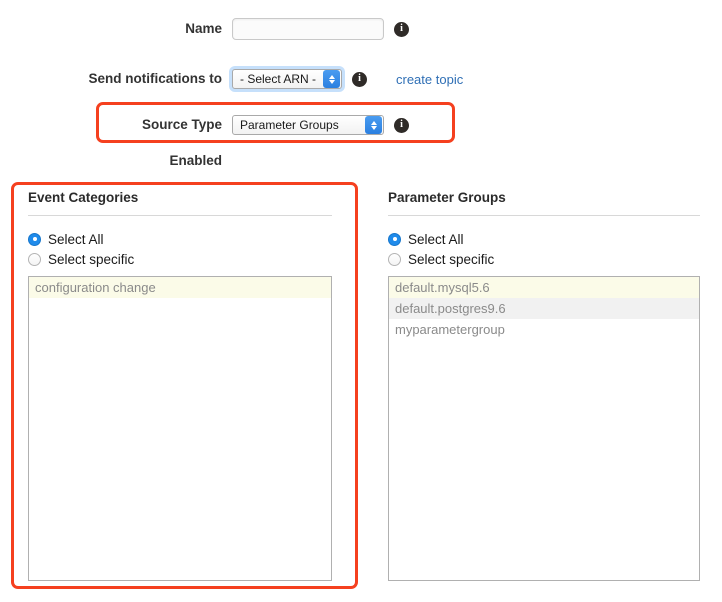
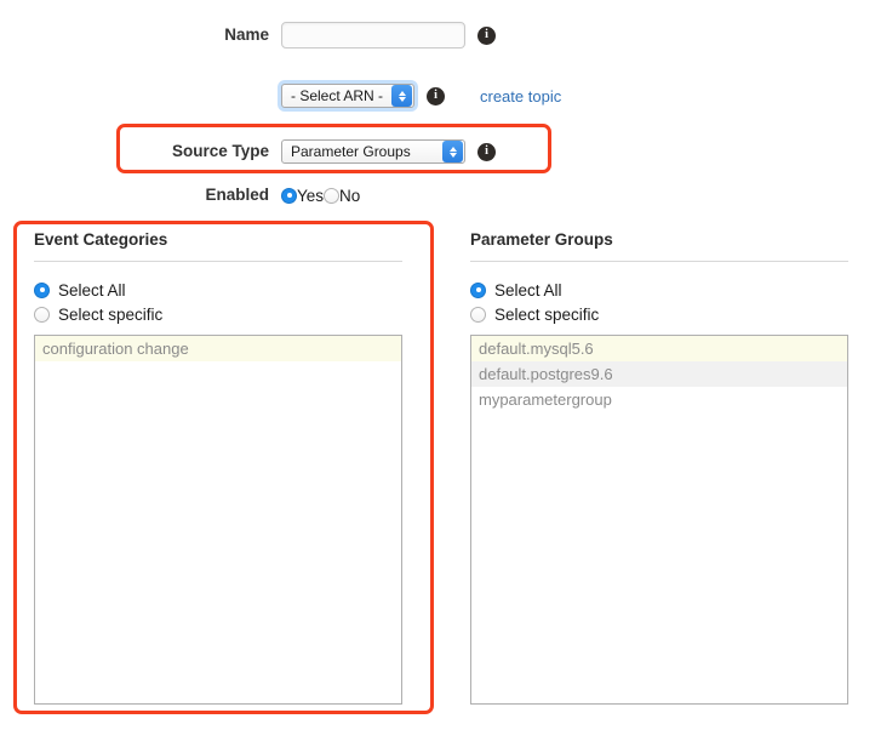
  Name
  i
- Send notifications to
  - Select ARN -
  i
  create topic
  Source Type
  Parameter Groups
  i
  Enabled
+ Yes
+ No
  Event Categories
  Select All
  Select specific
  configuration change
  Parameter Groups
  Select All
  Select specific
  default.mysql5.6
  default.postgres9.6
  myparametergroup
